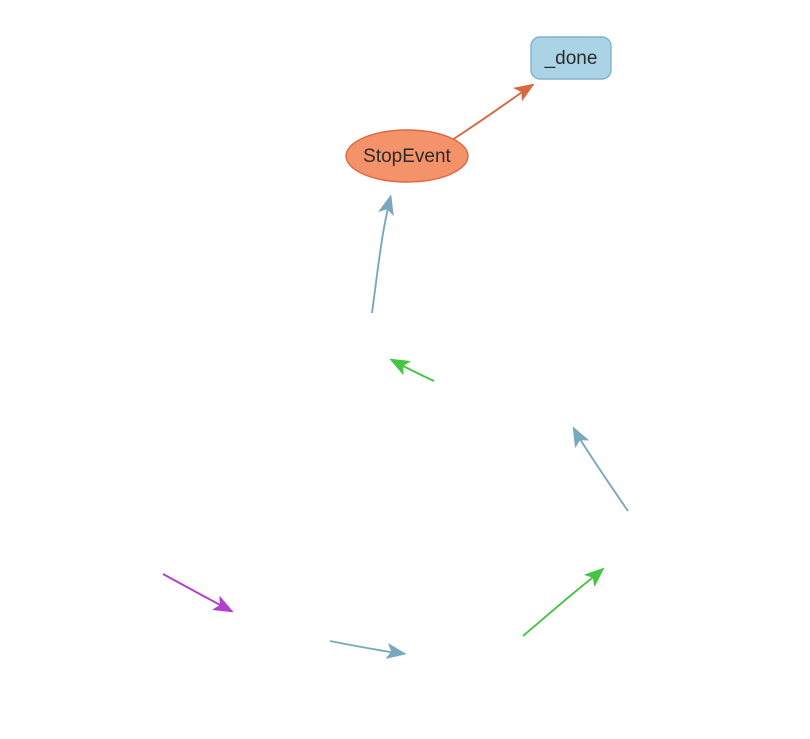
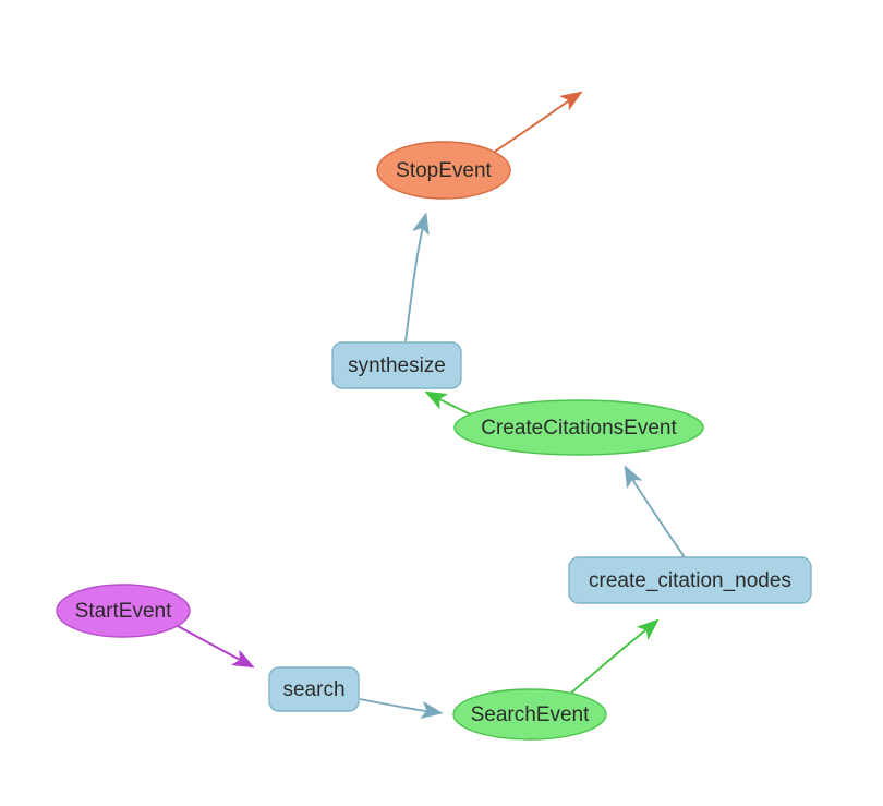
- _done
  StopEvent
+ synthesize
+ CreateCitationsEvent
+ create_citation_nodes
+ StartEvent
+ search
+ SearchEvent
